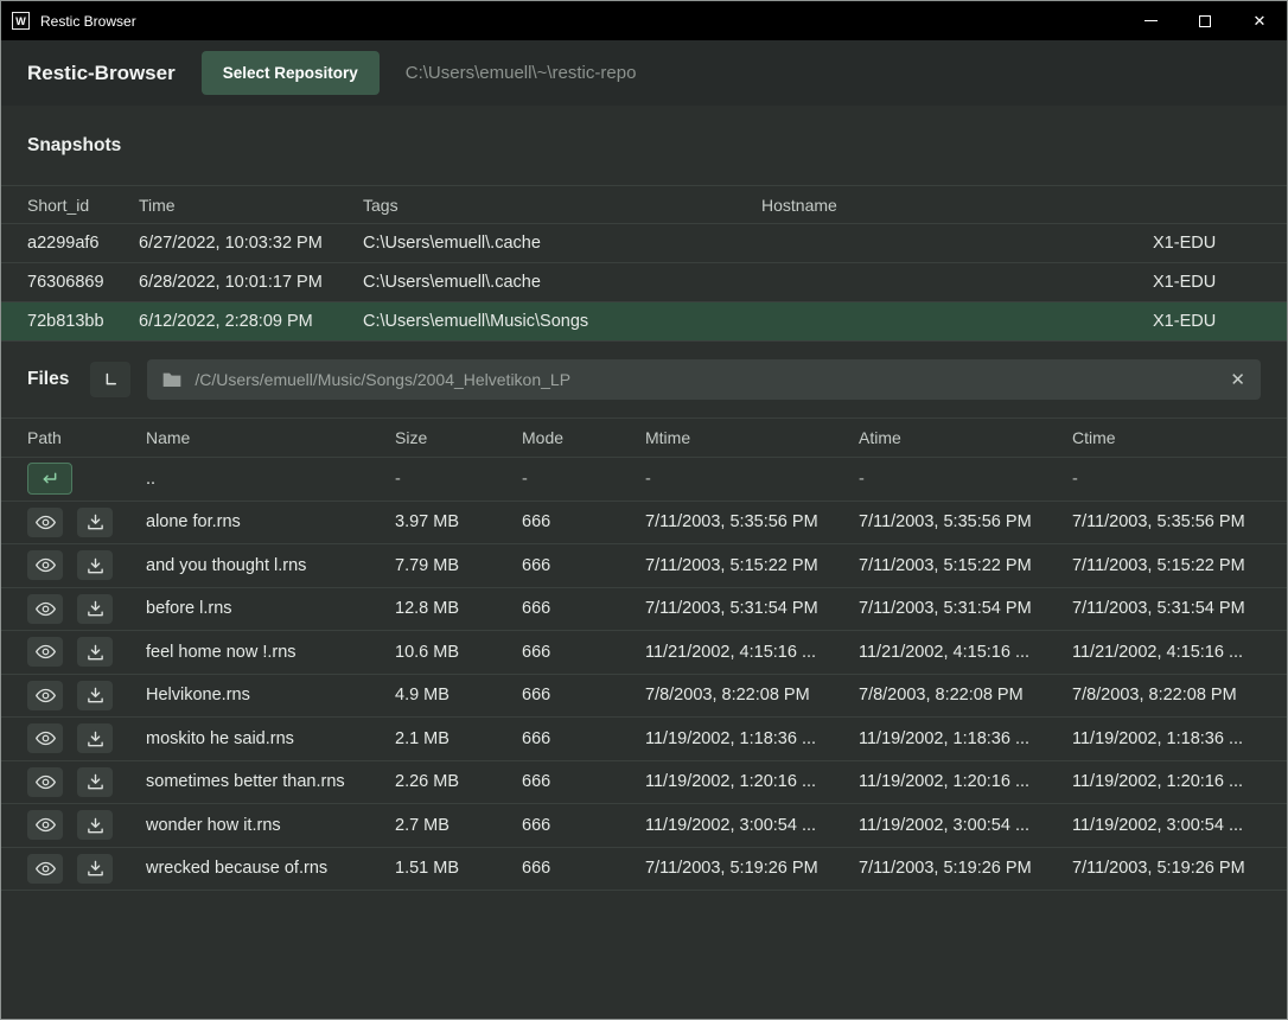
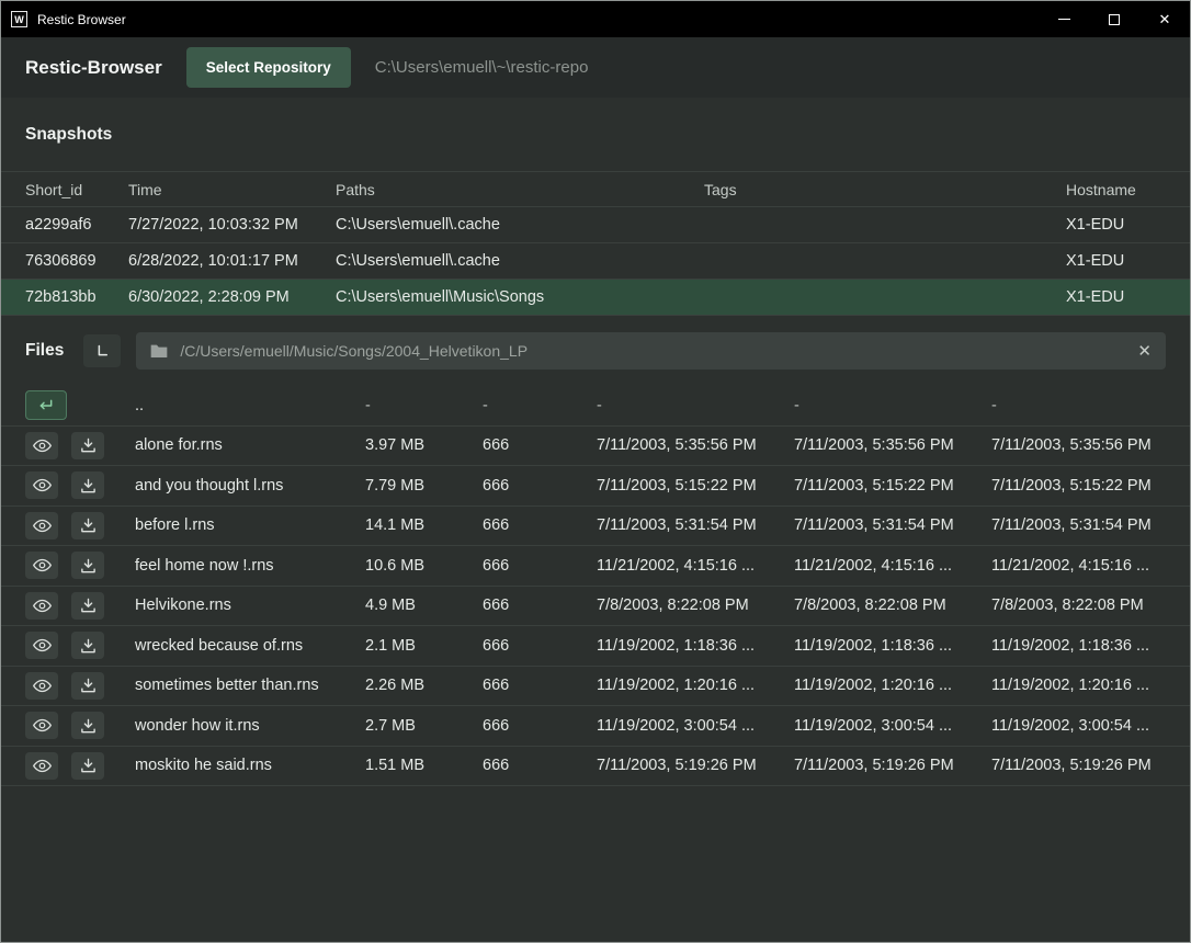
  W
  Restic Browser
  ✕
  Restic-Browser
  Select Repository
  C:\Users\emuell\~\restic-repo
  Snapshots
  Short_id
  Time
+ Paths
  Tags
  Hostname
  a2299af6
- 6/27/2022, 10:03:32 PM
+ 7/27/2022, 10:03:32 PM
  C:\Users\emuell\.cache
  X1-EDU
  76306869
  6/28/2022, 10:01:17 PM
  C:\Users\emuell\.cache
  X1-EDU
  72b813bb
- 6/12/2022, 2:28:09 PM
+ 6/30/2022, 2:28:09 PM
  C:\Users\emuell\Music\Songs
  X1-EDU
  Files
  /C/Users/emuell/Music/Songs/2004_Helvetikon_LP
  ✕
- Path
- Name
- Size
- Mode
- Mtime
- Atime
- Ctime
  ..
  -
  -
  -
  -
  -
  alone for.rns
  3.97 MB
  666
  7/11/2003, 5:35:56 PM
  7/11/2003, 5:35:56 PM
  7/11/2003, 5:35:56 PM
  and you thought l.rns
  7.79 MB
  666
  7/11/2003, 5:15:22 PM
  7/11/2003, 5:15:22 PM
  7/11/2003, 5:15:22 PM
  before l.rns
- 12.8 MB
+ 14.1 MB
  666
  7/11/2003, 5:31:54 PM
  7/11/2003, 5:31:54 PM
  7/11/2003, 5:31:54 PM
  feel home now !.rns
  10.6 MB
  666
  11/21/2002, 4:15:16 ...
  11/21/2002, 4:15:16 ...
  11/21/2002, 4:15:16 ...
  Helvikone.rns
  4.9 MB
  666
  7/8/2003, 8:22:08 PM
  7/8/2003, 8:22:08 PM
  7/8/2003, 8:22:08 PM
- moskito he said.rns
+ wrecked because of.rns
  2.1 MB
  666
  11/19/2002, 1:18:36 ...
  11/19/2002, 1:18:36 ...
  11/19/2002, 1:18:36 ...
  sometimes better than.rns
  2.26 MB
  666
  11/19/2002, 1:20:16 ...
  11/19/2002, 1:20:16 ...
  11/19/2002, 1:20:16 ...
  wonder how it.rns
  2.7 MB
  666
  11/19/2002, 3:00:54 ...
  11/19/2002, 3:00:54 ...
  11/19/2002, 3:00:54 ...
- wrecked because of.rns
+ moskito he said.rns
  1.51 MB
  666
  7/11/2003, 5:19:26 PM
  7/11/2003, 5:19:26 PM
  7/11/2003, 5:19:26 PM
